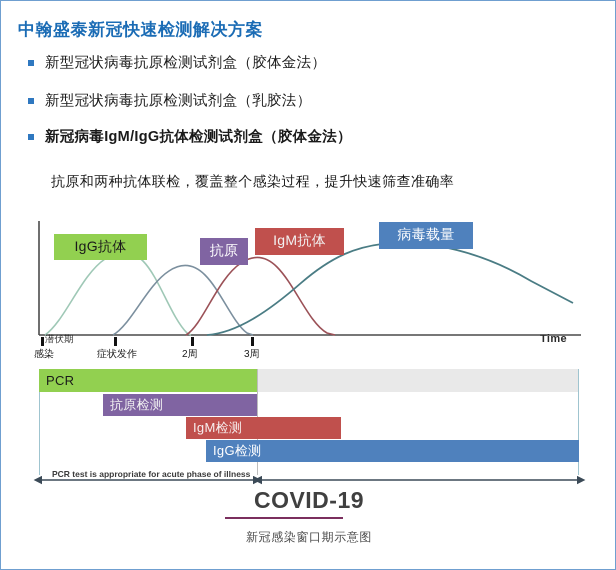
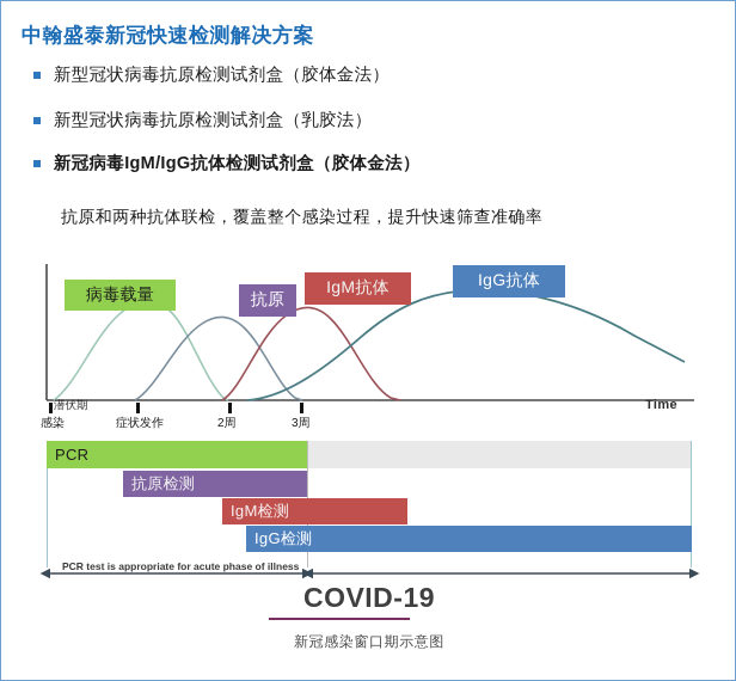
  中翰盛泰新冠快速检测解决方案
  新型冠状病毒抗原检测试剂盒（胶体金法）
  新型冠状病毒抗原检测试剂盒（乳胶法）
  新冠病毒IgM/IgG抗体检测试剂盒（胶体金法）
  抗原和两种抗体联检，覆盖整个感染过程，提升快速筛查准确率
- IgG抗体
+ 病毒载量
  抗原
  IgM抗体
- 病毒载量
+ IgG抗体
  Time
  潜伏期
  感染
  症状发作
  2周
  3周
  PCR
  抗原检测
  IgM检测
  IgG检测
  PCR test is appropriate for acute phase of illness
  COVID-19
  新冠感染窗口期示意图
